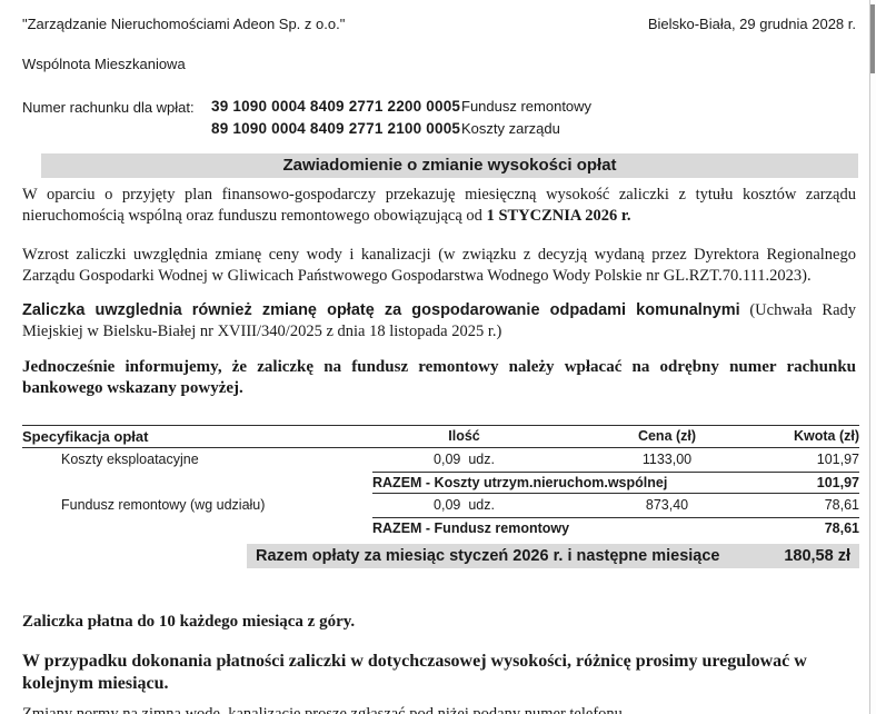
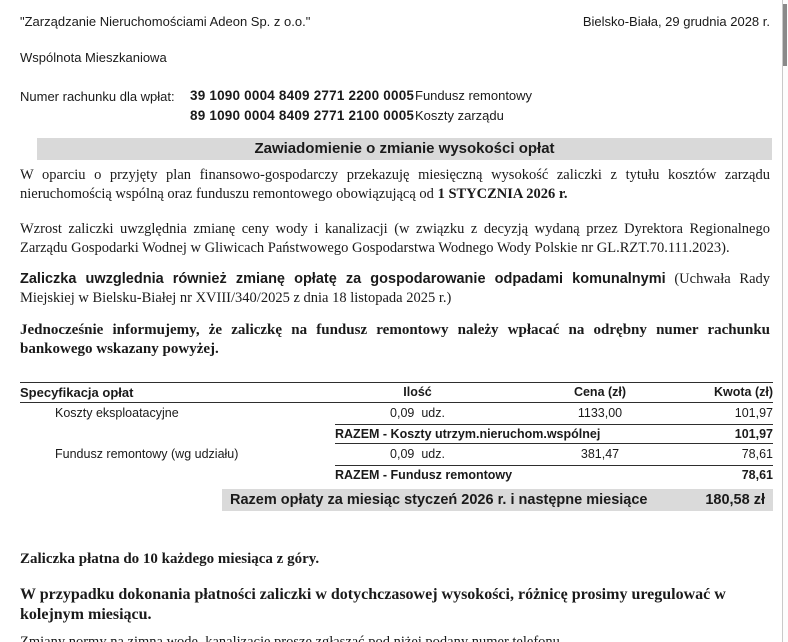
  "Zarządzanie Nieruchomościami Adeon Sp. z o.o."
  Bielsko-Biała, 29 grudnia 2028 r.
  Wspólnota Mieszkaniowa
  Numer rachunku dla wpłat:
  39 1090 0004 8409 2771 2200 0005
  Fundusz remontowy
  89 1090 0004 8409 2771 2100 0005
  Koszty zarządu
  Zawiadomienie o zmianie wysokości opłat
  W oparciu o przyjęty plan finansowo-gospodarczy przekazuję miesięczną wysokość zaliczki z tytułu kosztów zarządu nieruchomością wspólną oraz funduszu remontowego obowiązującą od 1 STYCZNIA 2026 r.
  Wzrost zaliczki uwzględnia zmianę ceny wody i kanalizacji (w związku z decyzją wydaną przez Dyrektora Regionalnego Zarządu Gospodarki Wodnej w Gliwicach Państwowego Gospodarstwa Wodnego Wody Polskie nr GL.RZT.70.111.2023).
  Zaliczka uwzglednia również zmianę opłatę za gospodarowanie odpadami komunalnymi (Uchwała Rady Miejskiej w Bielsku-Białej nr XVIII/340/2025 z dnia 18 listopada 2025 r.)
  Jednocześnie informujemy, że zaliczkę na fundusz remontowy należy wpłacać na odrębny numer rachunku bankowego wskazany powyżej.
  Specyfikacja opłat
  Ilość
  Cena (zł)
  Kwota (zł)
  Koszty eksploatacyjne
  0,09 udz.
  1133,00
  101,97
  RAZEM - Koszty utrzym.nieruchom.wspólnej
  101,97
  Fundusz remontowy (wg udziału)
  0,09 udz.
- 873,40
+ 381,47
  78,61
  RAZEM - Fundusz remontowy
  78,61
  Razem opłaty za miesiąc styczeń 2026 r. i następne miesiące
  180,58 zł
  Zaliczka płatna do 10 każdego miesiąca z góry.
  W przypadku dokonania płatności zaliczki w dotychczasowej wysokości, różnicę prosimy uregulować w kolejnym miesiącu.
